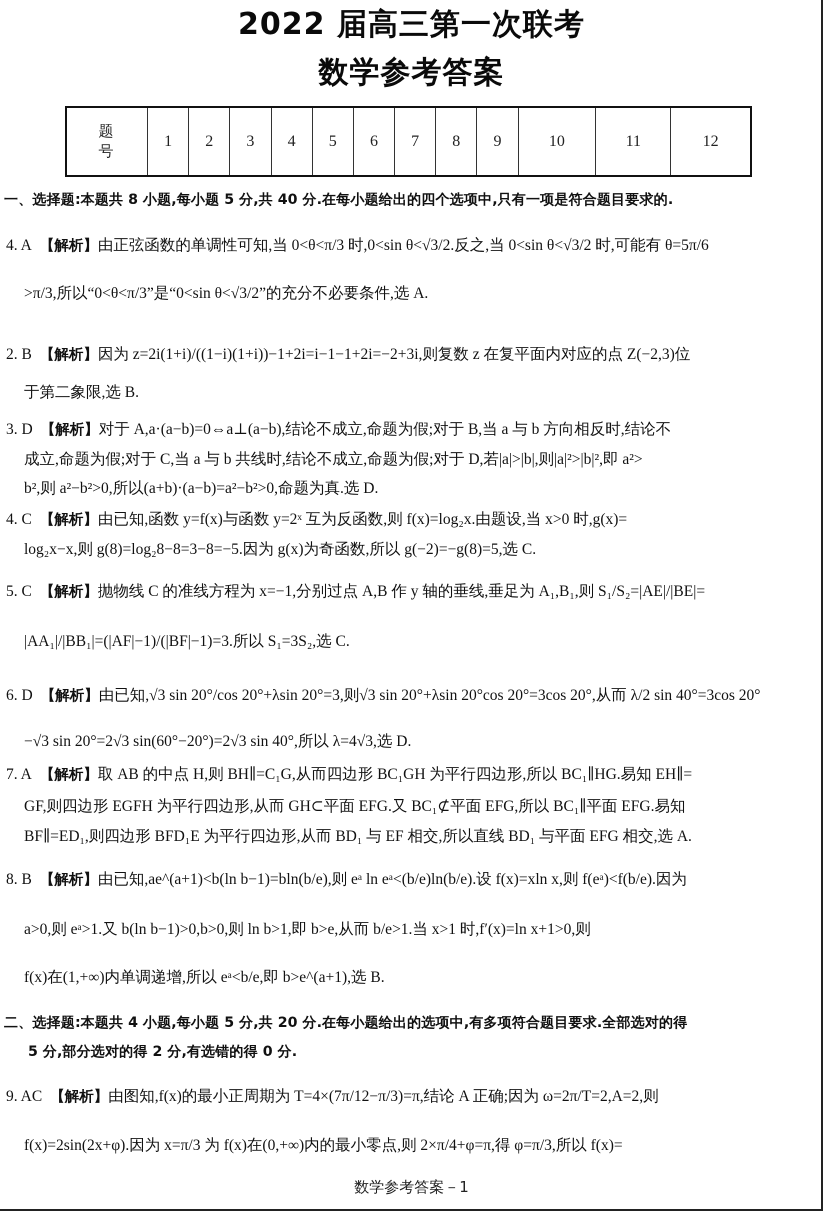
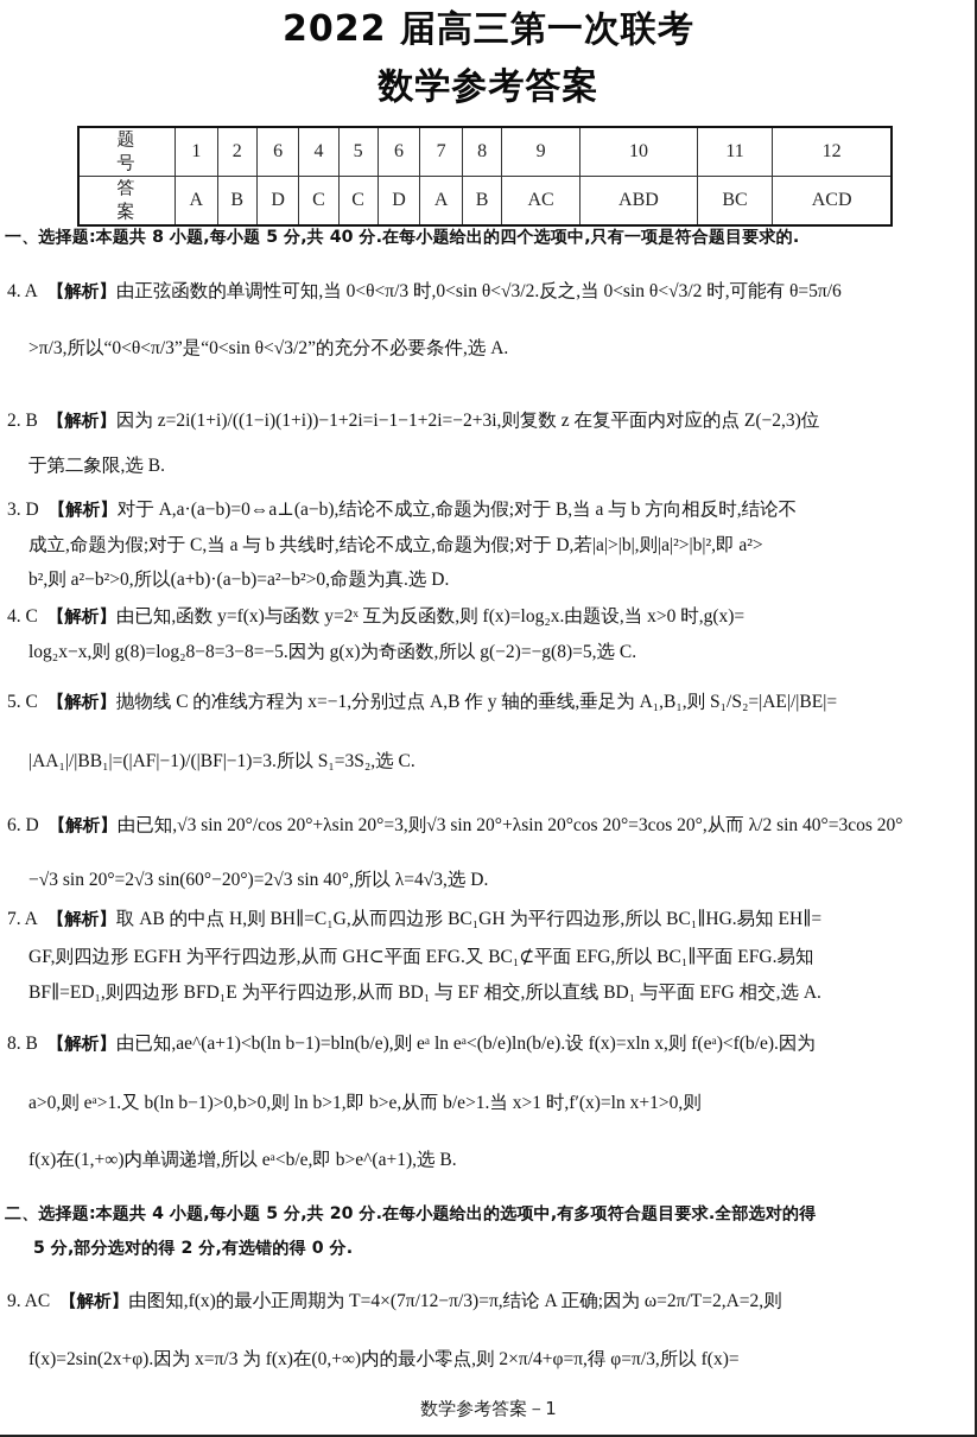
  2022 届高三第一次联考
  数学参考答案
- 题 号	1	2	3	4	5	6	7	8	9	10	11	12
+ 题 号	1	2	6	4	5	6	7	8	9	10	11	12
+ 答 案	A	B	D	C	C	D	A	B	AC	ABD	BC	ACD
  一、选择题:本题共 8 小题,每小题 5 分,共 40 分.在每小题给出的四个选项中,只有一项是符合题目要求的.
  4. A 【解析】由正弦函数的单调性可知,当 0<θ<π/3 时,0<sin θ<√3/2.反之,当 0<sin θ<√3/2 时,可能有 θ=5π/6
  >π/3,所以“0<θ<π/3”是“0<sin θ<√3/2”的充分不必要条件,选 A.
  2. B 【解析】因为 z=2i(1+i)/((1−i)(1+i))−1+2i=i−1−1+2i=−2+3i,则复数 z 在复平面内对应的点 Z(−2,3)位
  于第二象限,选 B.
  3. D 【解析】对于 A,a·(a−b)=0⇔a⊥(a−b),结论不成立,命题为假;对于 B,当 a 与 b 方向相反时,结论不
  成立,命题为假;对于 C,当 a 与 b 共线时,结论不成立,命题为假;对于 D,若|a|>|b|,则|a|²>|b|²,即 a²>
  b²,则 a²−b²>0,所以(a+b)·(a−b)=a²−b²>0,命题为真.选 D.
  4. C 【解析】由已知,函数 y=f(x)与函数 y=2ˣ 互为反函数,则 f(x)=log₂x.由题设,当 x>0 时,g(x)=
  log₂x−x,则 g(8)=log₂8−8=3−8=−5.因为 g(x)为奇函数,所以 g(−2)=−g(8)=5,选 C.
  5. C 【解析】抛物线 C 的准线方程为 x=−1,分别过点 A,B 作 y 轴的垂线,垂足为 A₁,B₁,则 S₁/S₂=|AE|/|BE|=
  |AA₁|/|BB₁|=(|AF|−1)/(|BF|−1)=3.所以 S₁=3S₂,选 C.
  6. D 【解析】由已知,√3 sin 20°/cos 20°+λsin 20°=3,则√3 sin 20°+λsin 20°cos 20°=3cos 20°,从而 λ/2 sin 40°=3cos 20°
  −√3 sin 20°=2√3 sin(60°−20°)=2√3 sin 40°,所以 λ=4√3,选 D.
  7. A 【解析】取 AB 的中点 H,则 BH∥=C₁G,从而四边形 BC₁GH 为平行四边形,所以 BC₁∥HG.易知 EH∥=
  GF,则四边形 EGFH 为平行四边形,从而 GH⊂平面 EFG.又 BC₁⊄平面 EFG,所以 BC₁∥平面 EFG.易知
  BF∥=ED₁,则四边形 BFD₁E 为平行四边形,从而 BD₁ 与 EF 相交,所以直线 BD₁ 与平面 EFG 相交,选 A.
  8. B 【解析】由已知,ae^(a+1)<b(ln b−1)=bln(b/e),则 eᵃ ln eᵃ<(b/e)ln(b/e).设 f(x)=xln x,则 f(eᵃ)<f(b/e).因为
  a>0,则 eᵃ>1.又 b(ln b−1)>0,b>0,则 ln b>1,即 b>e,从而 b/e>1.当 x>1 时,f′(x)=ln x+1>0,则
  f(x)在(1,+∞)内单调递增,所以 eᵃ<b/e,即 b>e^(a+1),选 B.
  二、选择题:本题共 4 小题,每小题 5 分,共 20 分.在每小题给出的选项中,有多项符合题目要求.全部选对的得
  5 分,部分选对的得 2 分,有选错的得 0 分.
  9. AC 【解析】由图知,f(x)的最小正周期为 T=4×(7π/12−π/3)=π,结论 A 正确;因为 ω=2π/T=2,A=2,则
  f(x)=2sin(2x+φ).因为 x=π/3 为 f(x)在(0,+∞)内的最小零点,则 2×π/4+φ=π,得 φ=π/3,所以 f(x)=
  数学参考答案－1
